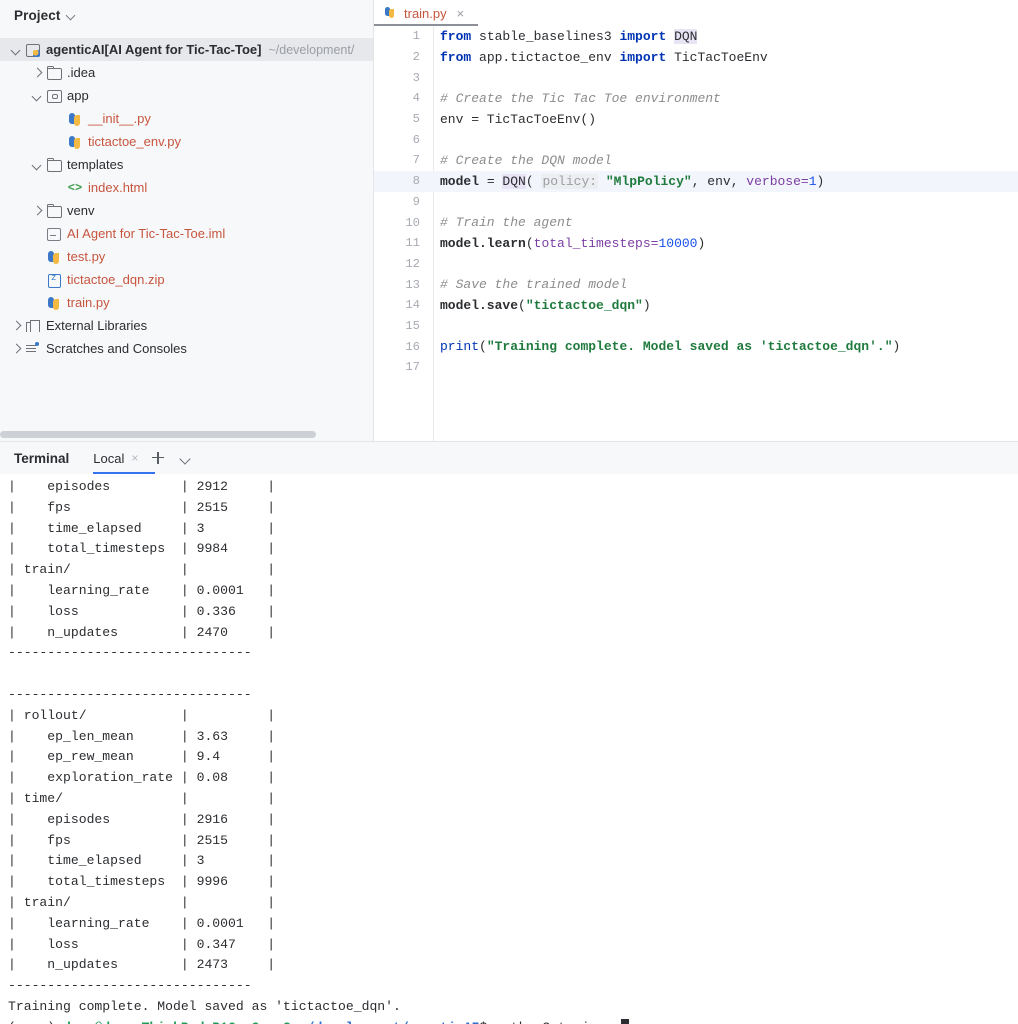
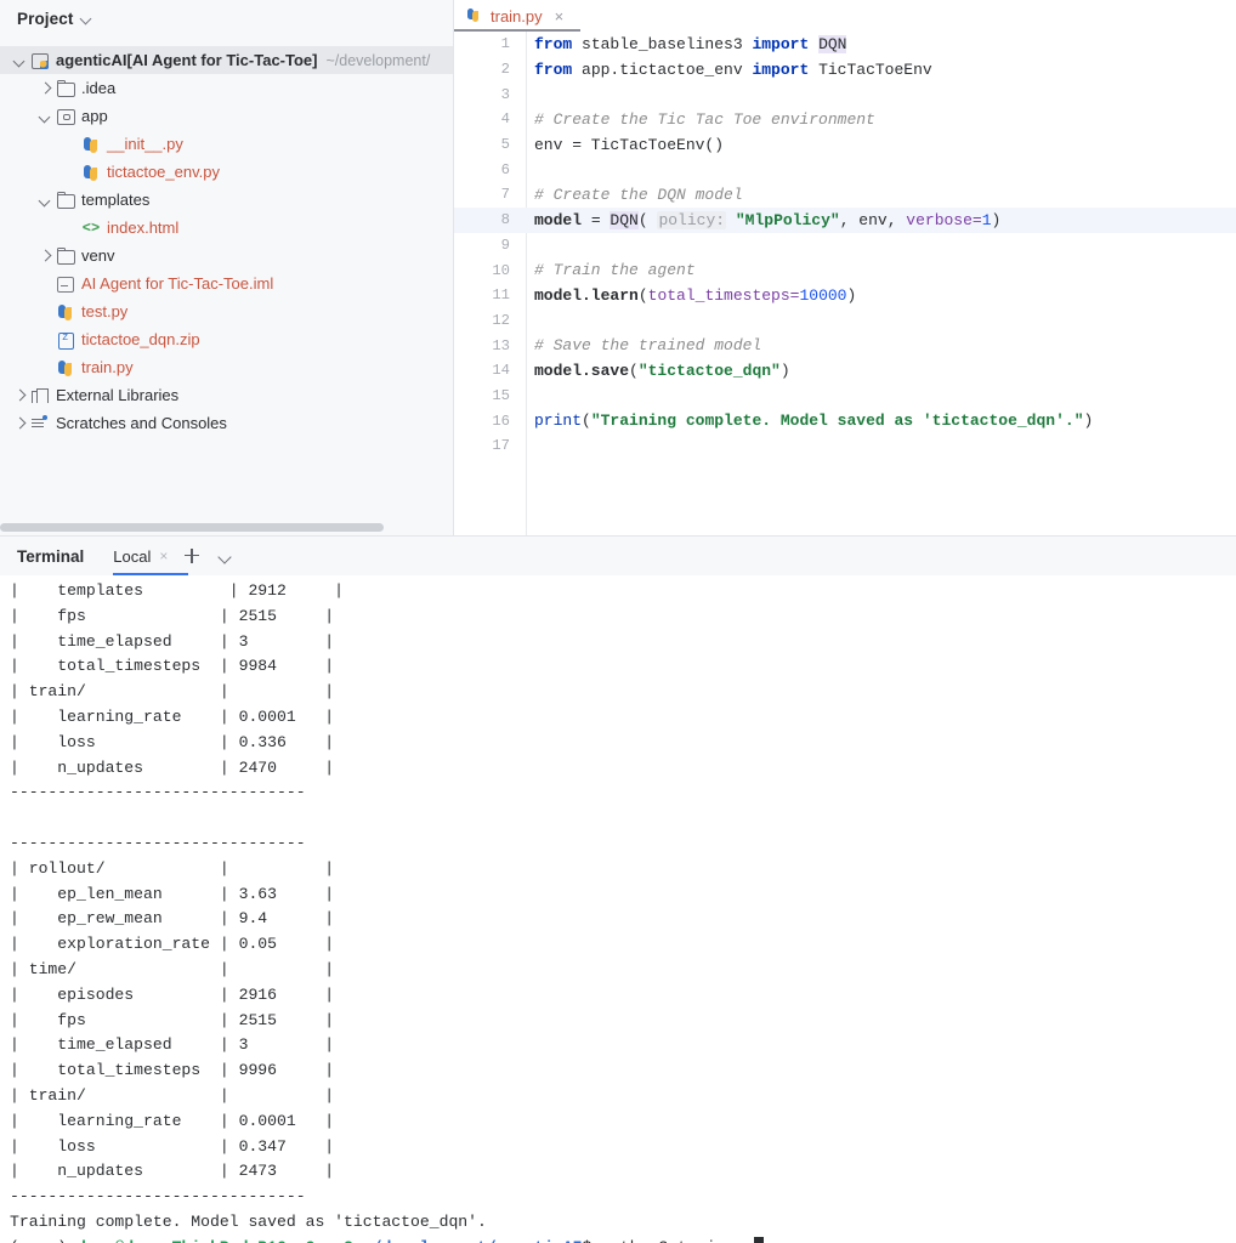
  Project
  agenticAI
  [AI Agent for Tic-Tac-Toe]
  ~/development/
  .idea
  app
  __init__.py
  tictactoe_env.py
  templates
  <>
  index.html
  venv
  AI Agent for Tic-Tac-Toe.iml
  test.py
  tictactoe_dqn.zip
  train.py
  External Libraries
  Scratches and Consoles
  train.py
  ×
  1
  from stable_baselines3 import DQN
  2
  from app.tictactoe_env import TicTacToeEnv
  3
  4
  # Create the Tic Tac Toe environment
  5
  env = TicTacToeEnv()
  6
  7
  # Create the DQN model
  8
  model = DQN( policy: "MlpPolicy", env, verbose=1)
  9
  10
  # Train the agent
  11
  model.learn(total_timesteps=10000)
  12
  13
  # Save the trained model
  14
  model.save("tictactoe_dqn")
  15
  16
  print("Training complete. Model saved as 'tictactoe_dqn'.")
  17
  Terminal
  Local
  ×
- | episodes | 2912 |
+ | templates | 2912 |
  | fps | 2515 |
  | time_elapsed | 3 |
  | total_timesteps | 9984 |
  | train/ | |
  | learning_rate | 0.0001 |
  | loss | 0.336 |
  | n_updates | 2470 |
  -------------------------------
  -------------------------------
  | rollout/ | |
  | ep_len_mean | 3.63 |
  | ep_rew_mean | 9.4 |
- | exploration_rate | 0.08 |
+ | exploration_rate | 0.05 |
  | time/ | |
  | episodes | 2916 |
  | fps | 2515 |
  | time_elapsed | 3 |
  | total_timesteps | 9996 |
  | train/ | |
  | learning_rate | 0.0001 |
  | loss | 0.347 |
  | n_updates | 2473 |
  -------------------------------
  Training complete. Model saved as 'tictactoe_dqn'.
